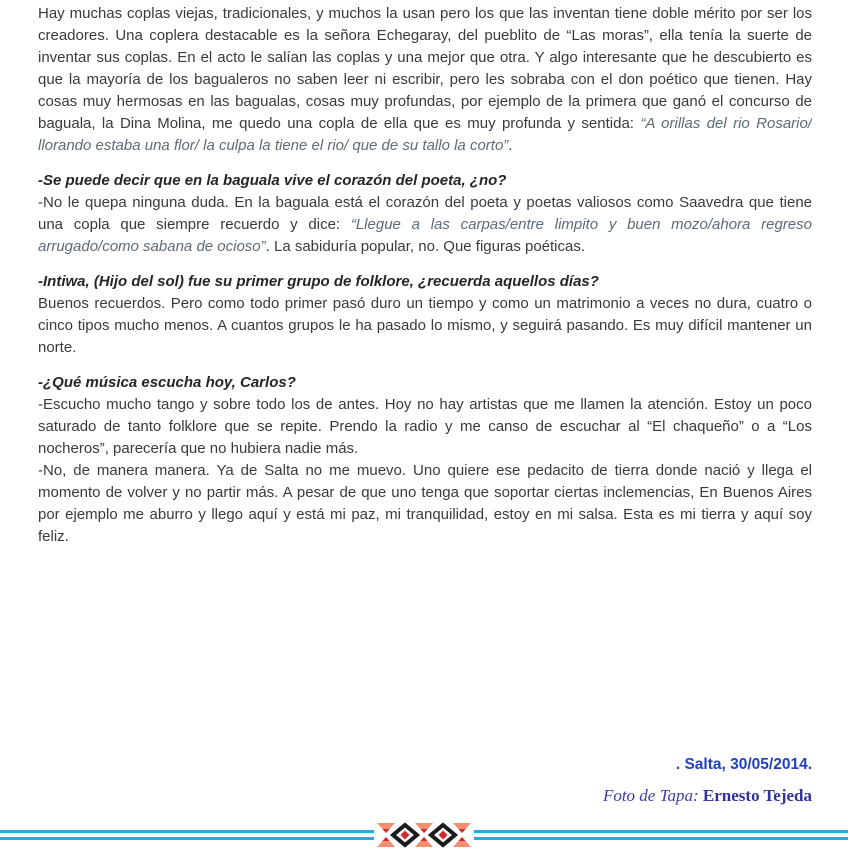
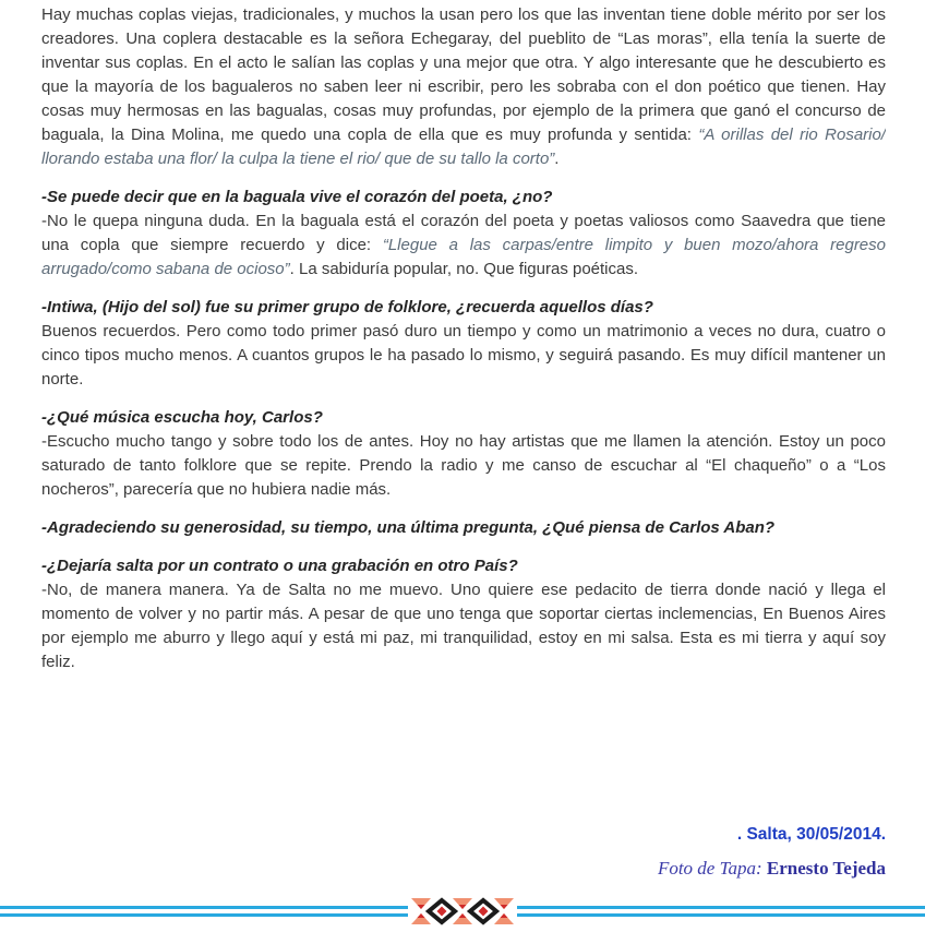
  Hay muchas coplas viejas, tradicionales, y muchos la usan pero los que las inventan tiene doble mérito por ser los creadores. Una coplera destacable es la señora Echegaray, del pueblito de “Las moras”, ella tenía la suerte de inventar sus coplas. En el acto le salían las coplas y una mejor que otra. Y algo interesante que he descubierto es que la mayoría de los bagualeros no saben leer ni escribir, pero les sobraba con el don poético que tienen. Hay cosas muy hermosas en las bagualas, cosas muy profundas, por ejemplo de la primera que ganó el concurso de baguala, la Dina Molina, me quedo una copla de ella que es muy profunda y sentida: “A orillas del rio Rosario/ llorando estaba una flor/ la culpa la tiene el rio/ que de su tallo la corto”.
  -Se puede decir que en la baguala vive el corazón del poeta, ¿no?
  -No le quepa ninguna duda. En la baguala está el corazón del poeta y poetas valiosos como Saavedra que tiene una copla que siempre recuerdo y dice: “Llegue a las carpas/entre limpito y buen mozo/ahora regreso arrugado/como sabana de ocioso”. La sabiduría popular, no. Que figuras poéticas.
  -Intiwa, (Hijo del sol) fue su primer grupo de folklore, ¿recuerda aquellos días?
  Buenos recuerdos. Pero como todo primer pasó duro un tiempo y como un matrimonio a veces no dura, cuatro o cinco tipos mucho menos. A cuantos grupos le ha pasado lo mismo, y seguirá pasando. Es muy difícil mantener un norte.
  -¿Qué música escucha hoy, Carlos?
  -Escucho mucho tango y sobre todo los de antes. Hoy no hay artistas que me llamen la atención. Estoy un poco saturado de tanto folklore que se repite. Prendo la radio y me canso de escuchar al “El chaqueño” o a “Los nocheros”, parecería que no hubiera nadie más.
+ -Agradeciendo su generosidad, su tiempo, una última pregunta, ¿Qué piensa de Carlos Aban?
+ -¿Dejaría salta por un contrato o una grabación en otro País?
  -No, de manera manera. Ya de Salta no me muevo. Uno quiere ese pedacito de tierra donde nació y llega el momento de volver y no partir más. A pesar de que uno tenga que soportar ciertas inclemencias, En Buenos Aires por ejemplo me aburro y llego aquí y está mi paz, mi tranquilidad, estoy en mi salsa. Esta es mi tierra y aquí soy feliz.
  . Salta, 30/05/2014.
  Foto de Tapa: Ernesto Tejeda
